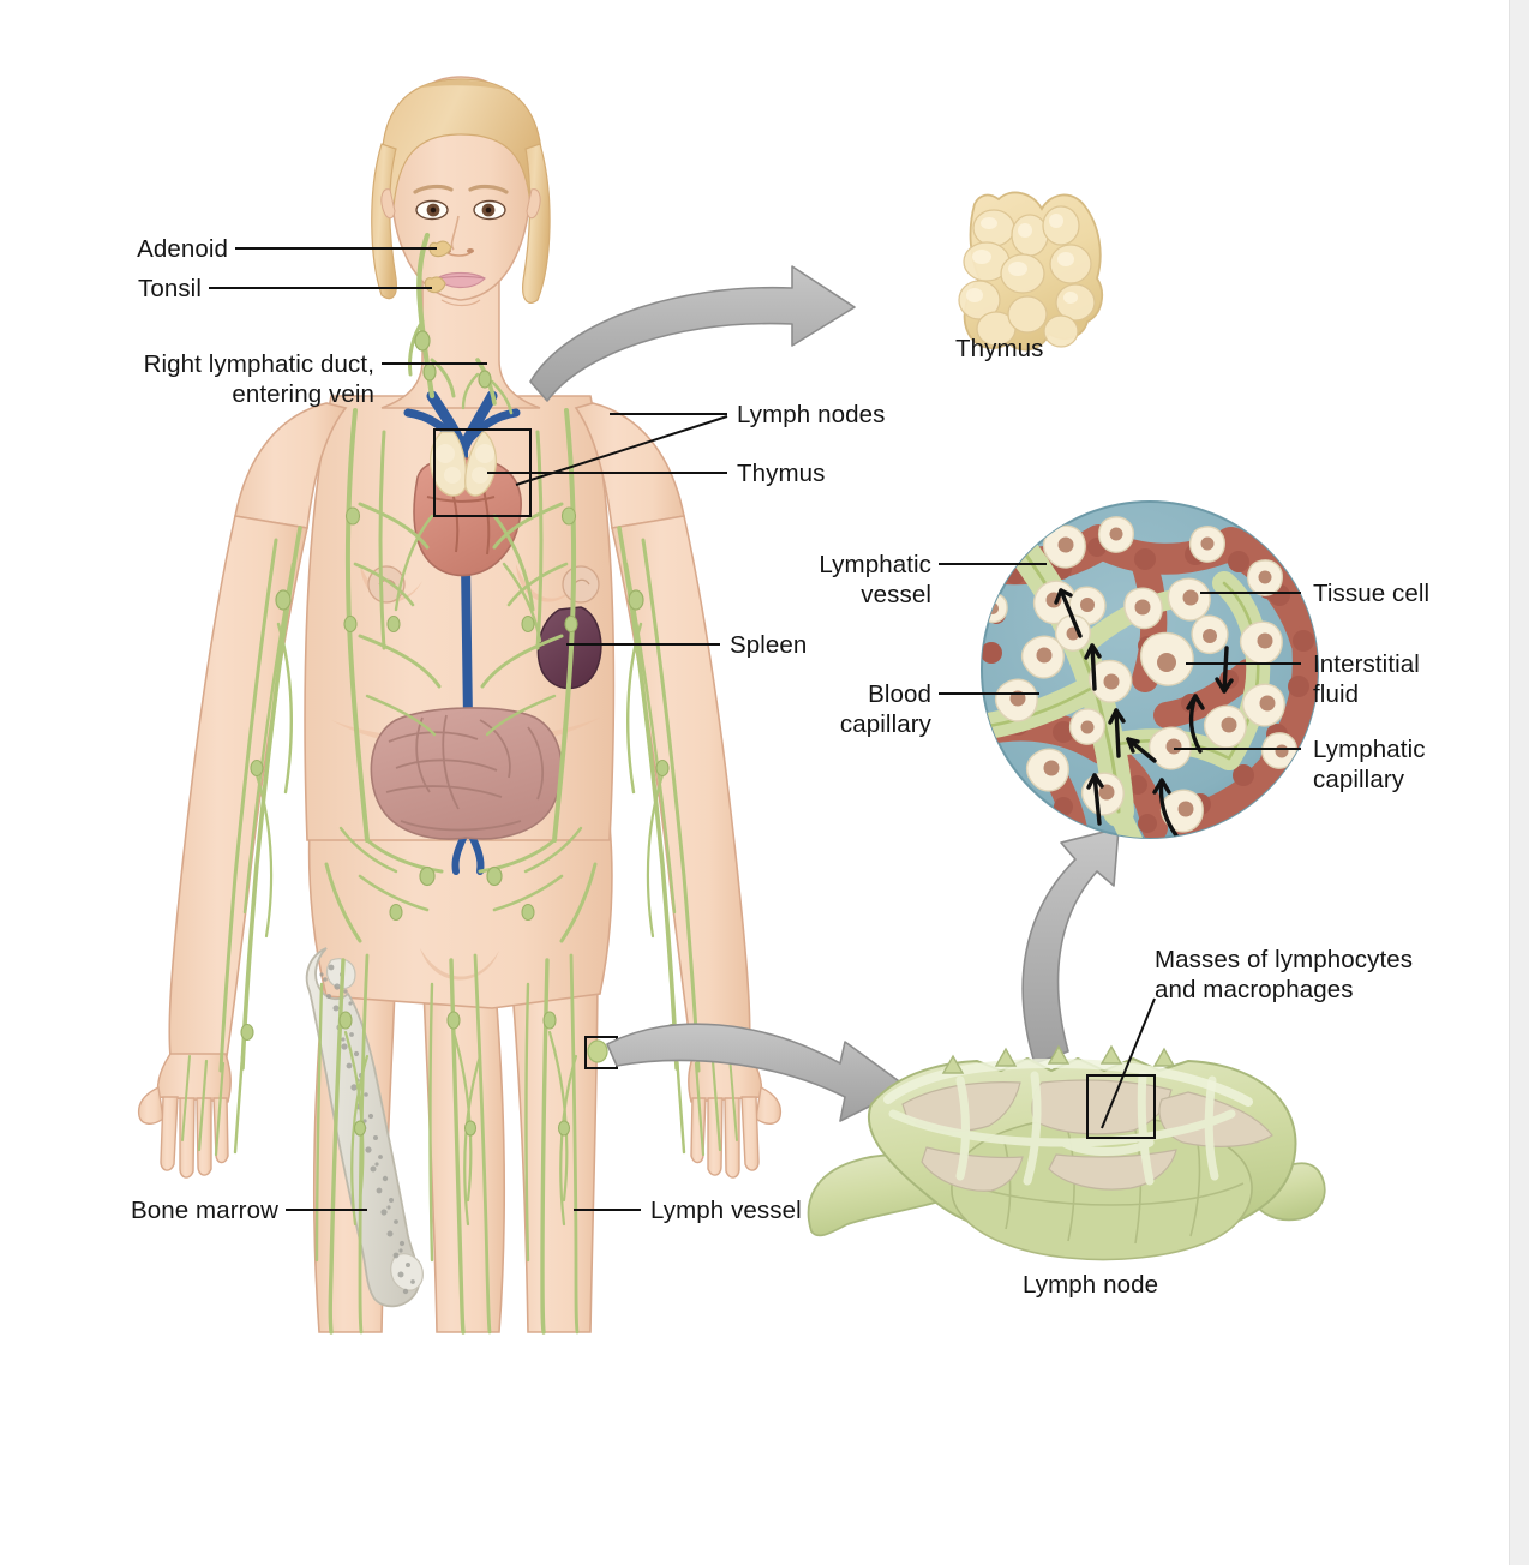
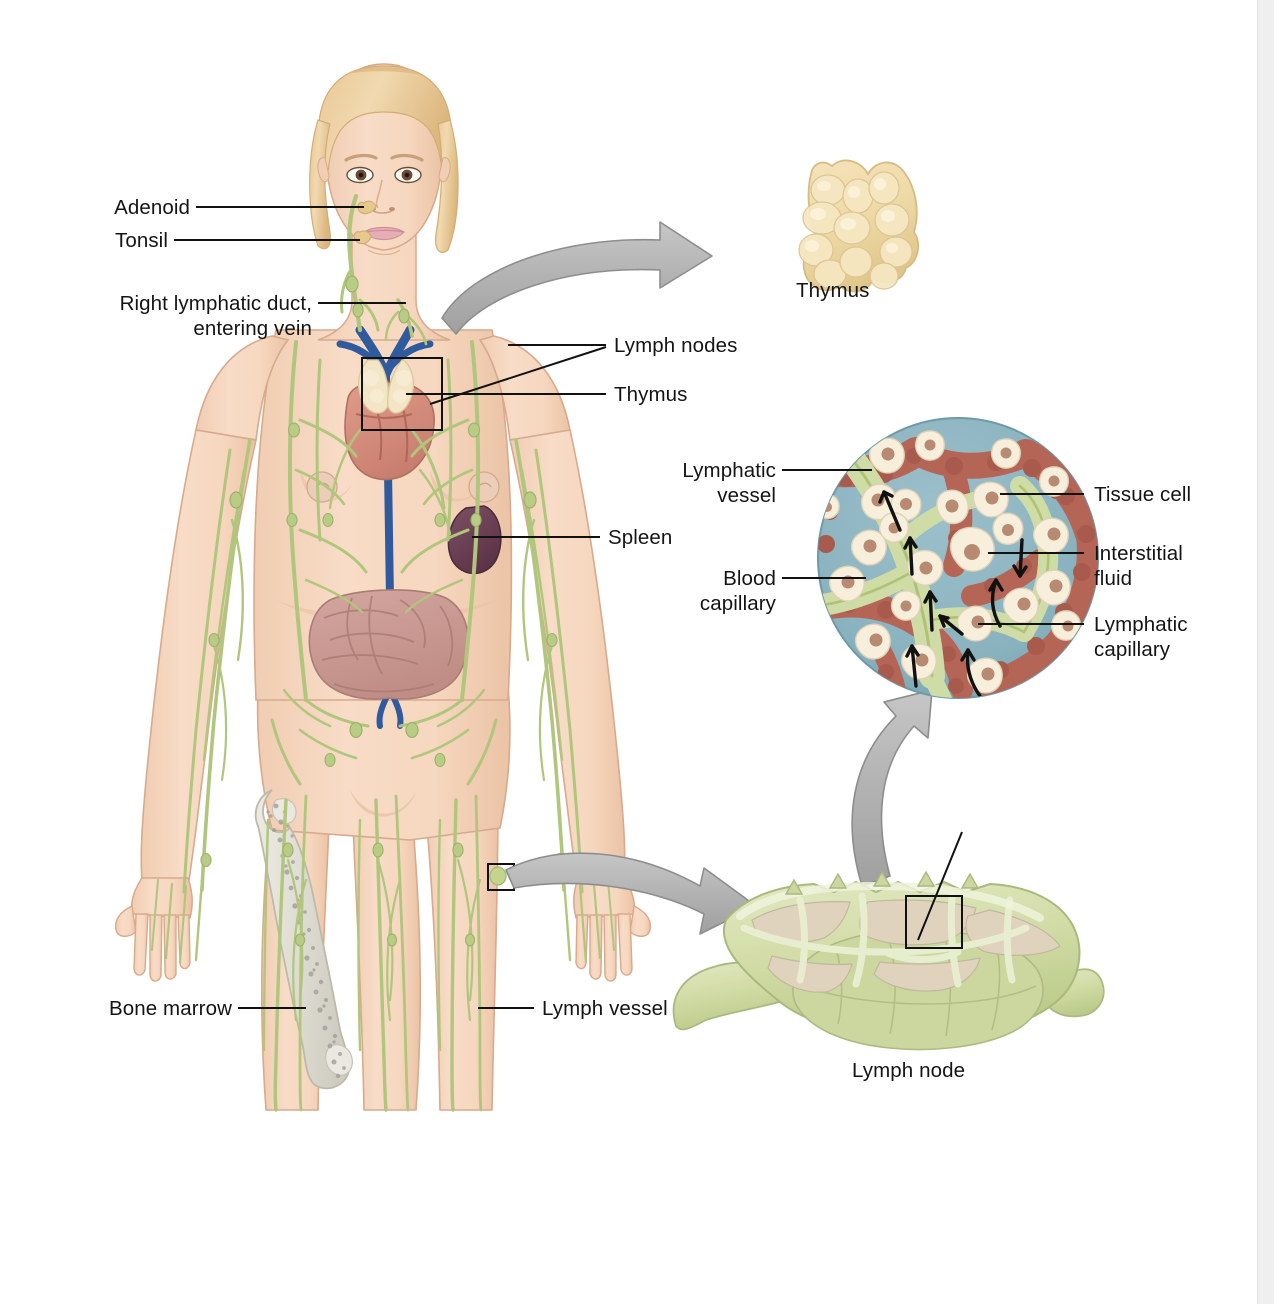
  Adenoid
  Tonsil
  Right lymphatic duct,
  entering vein
  Lymph nodes
  Thymus
  Spleen
  Bone marrow
  Lymph vessel
  Thymus
  Lymphatic
  vessel
  Blood
  capillary
  Tissue cell
  Interstitial
  fluid
  Lymphatic
  capillary
- Masses of lymphocytes
- and macrophages
  Lymph node
